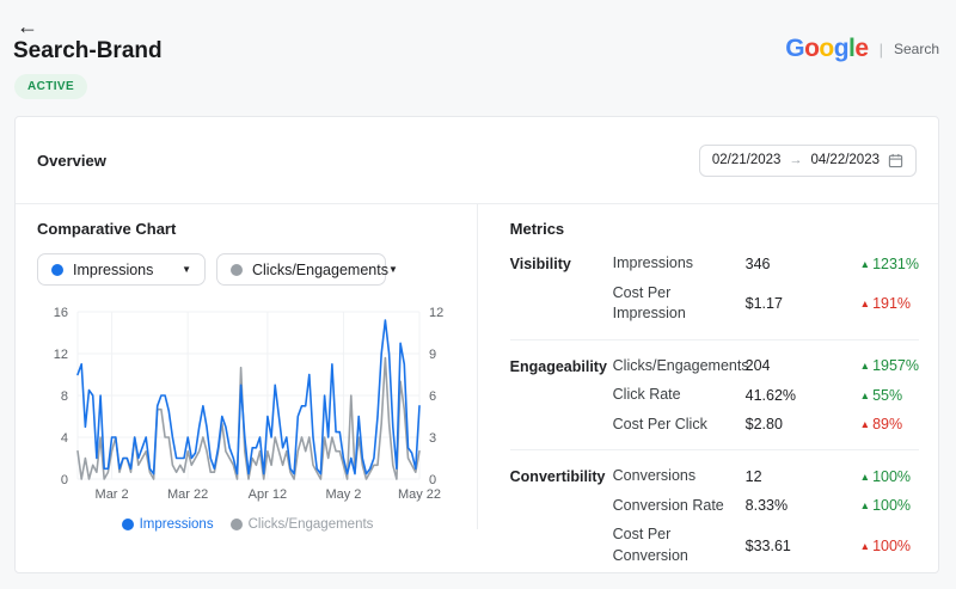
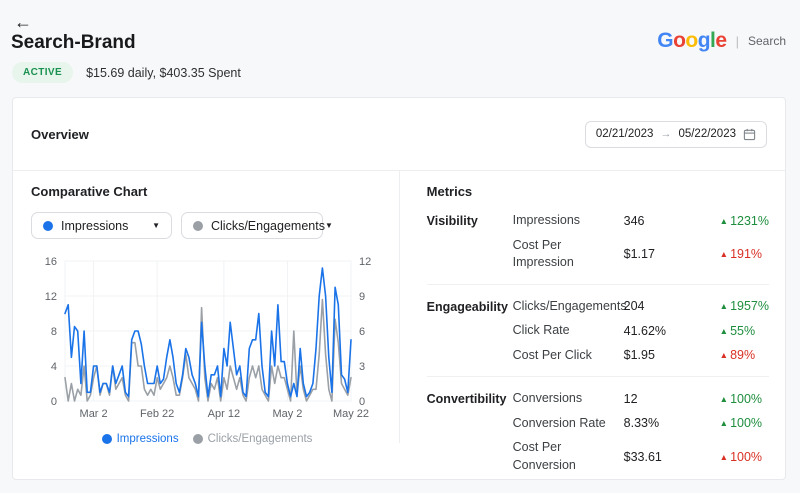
  ←
  Search-Brand
  ACTIVE
+ $15.69 daily, $403.35 Spent
  Google
  |
  Search
  Overview
  02/21/2023
  →
- 04/22/2023
+ 05/22/2023
  Comparative Chart
  Impressions
  ▼
  Clicks/Engagements
  ▼
  0
  4
  8
  12
  16
  0
  3
  6
  9
  12
  Mar 2
- Mar 22
+ Feb 22
  Apr 12
  May 2
  May 22
  Impressions
  Clicks/Engagements
  Metrics
  Visibility
  Impressions
  346
  ▲
  1231%
  Cost Per Impression
  $1.17
  ▲
  191%
  Engageability
  Clicks/Engagement
  204
  ▲
  1957%
  Click Rate
  41.62%
  ▲
  55%
  Cost Per Click
- $2.80
+ $1.95
  ▲
  89%
  Convertibility
  Conversions
  12
  ▲
  100%
  Conversion Rate
  8.33%
  ▲
  100%
  Cost Per Conversion
  $33.61
  ▲
  100%
